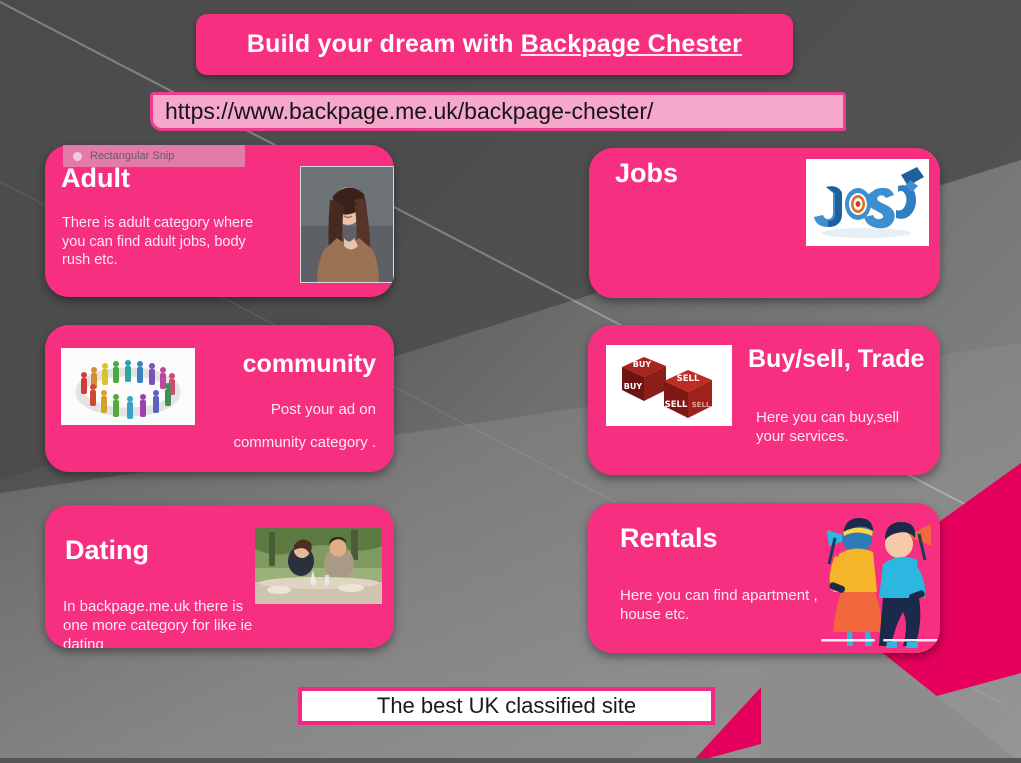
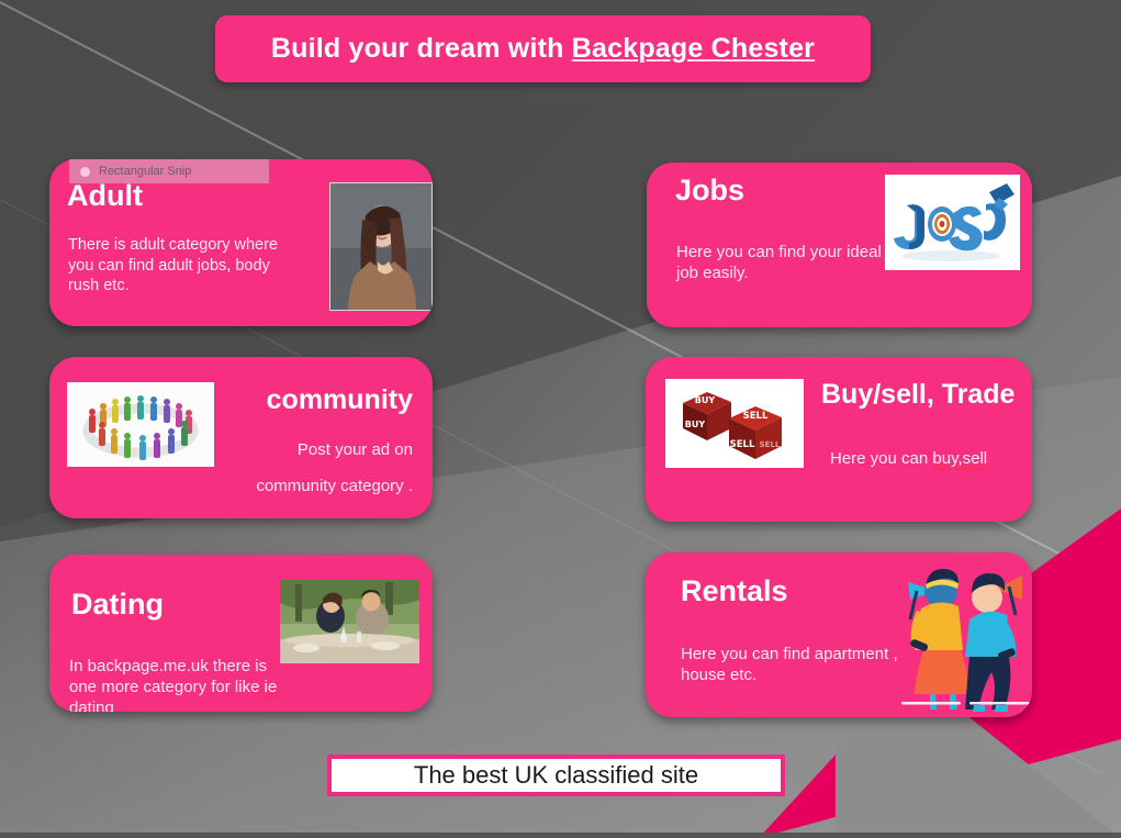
  Build your dream with Backpage Chester
- https://www.backpage.me.uk/backpage-chester/
  Adult
  There is adult category where you can find adult jobs, body rush etc.
  Rectangular Snip
  Jobs
+ Here you can find your ideal job easily.
  community
  Post your ad on
  community category .
  Buy/sell, Trade
  Here you can buy,sell
- your services.
  BUY
  BUY
  SELL
  SELL
  SELL
  Dating
  In backpage.me.uk there is
  one more category for like ie
  dating
  Rentals
  Here you can find apartment , house etc.
  The best UK classified site
